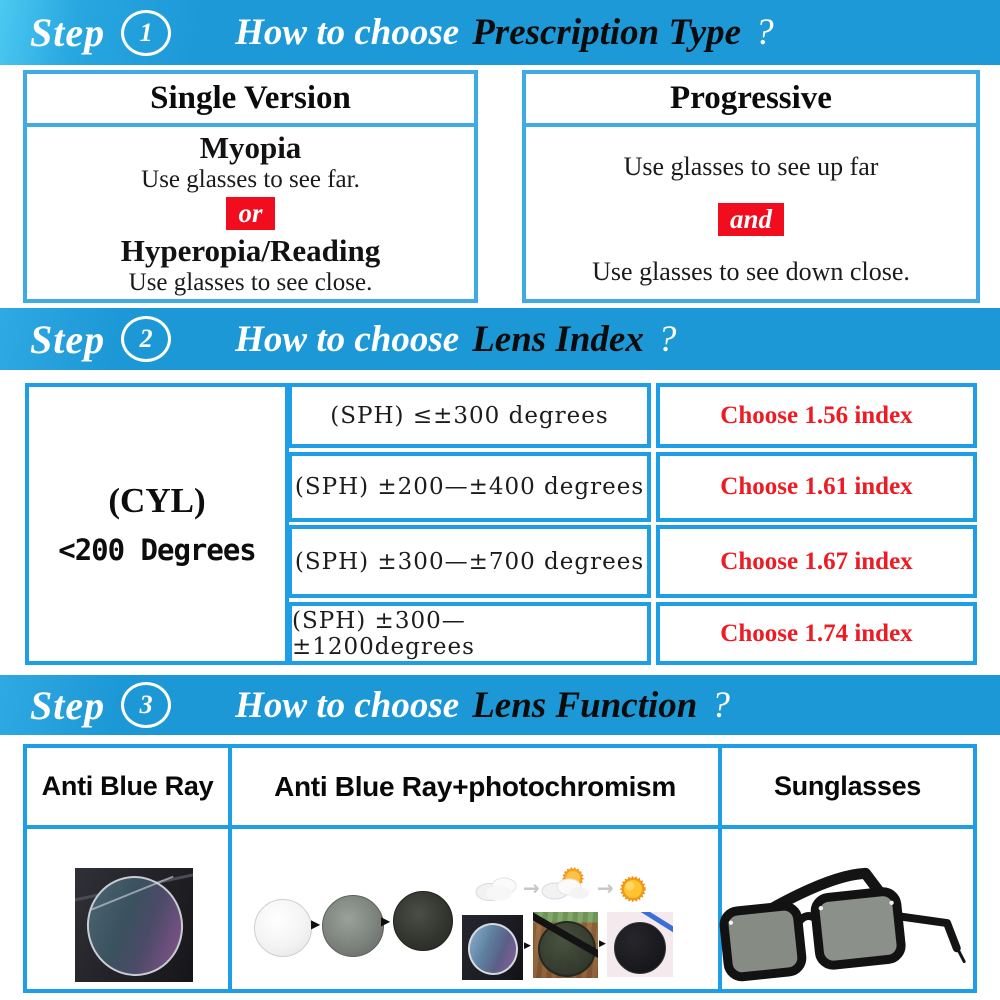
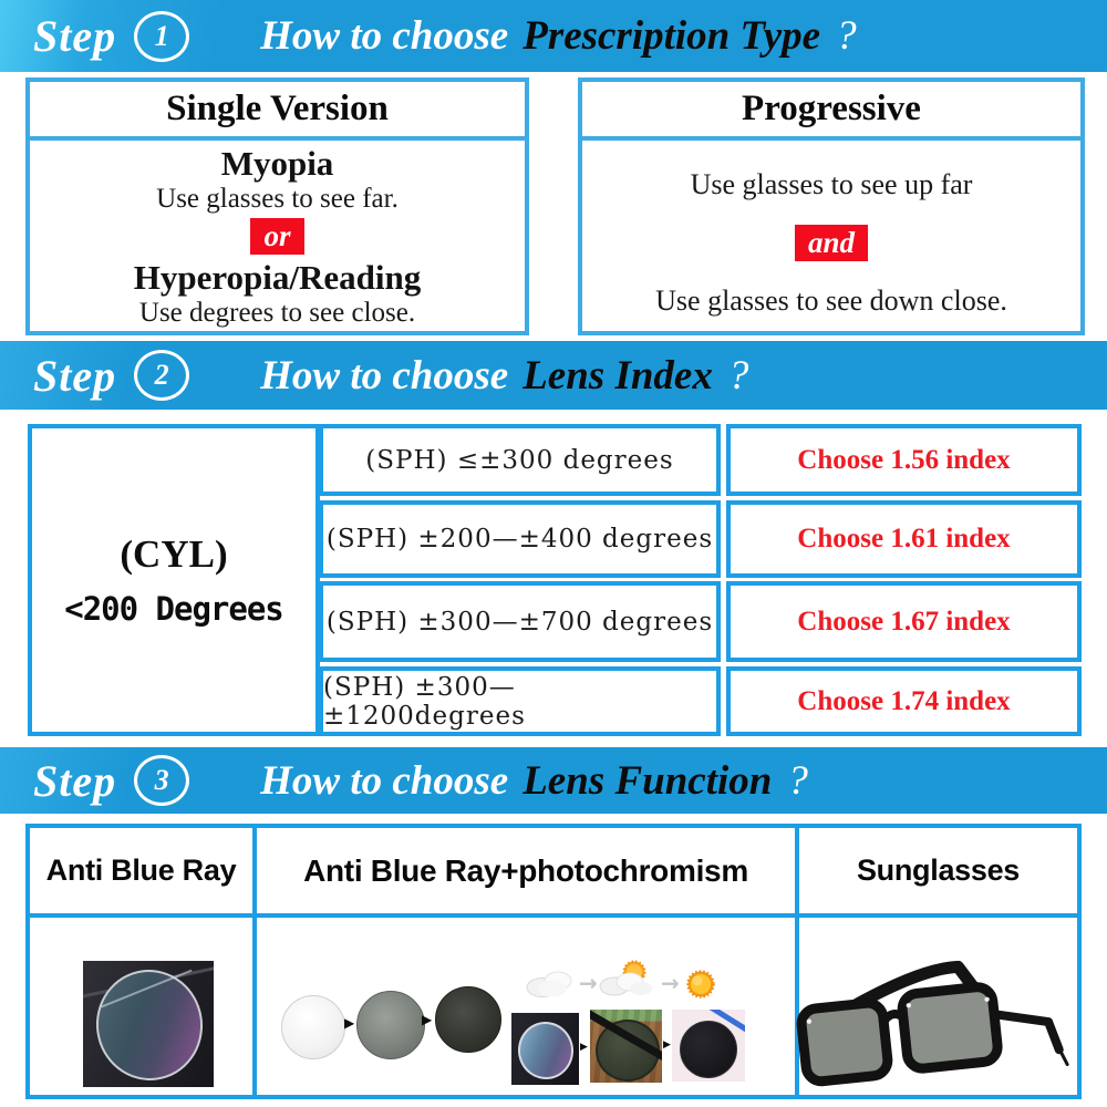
  Step
  1
  How to choose Prescription Type ?
  Single Version
  Myopia
  Use glasses to see far.
  or
  Hyperopia/Reading
- Use glasses to see close.
+ Use degrees to see close.
  Progressive
  Use glasses to see up far
  and
  Use glasses to see down close.
  Step
  2
  How to choose Lens Index ?
  (CYL)
  <200 Degrees
  (SPH) ≤±300 degrees
  (SPH) ±200—±400 degrees
  (SPH) ±300—±700 degrees
  (SPH) ±300—±1200degrees
  Choose 1.56 index
  Choose 1.61 index
  Choose 1.67 index
  Choose 1.74 index
  Step
  3
  How to choose Lens Function ?
  Anti Blue Ray
  Anti Blue Ray+photochromism
  Sunglasses
  ▶
  ▶
  →
  →
  ▶
  ▶
